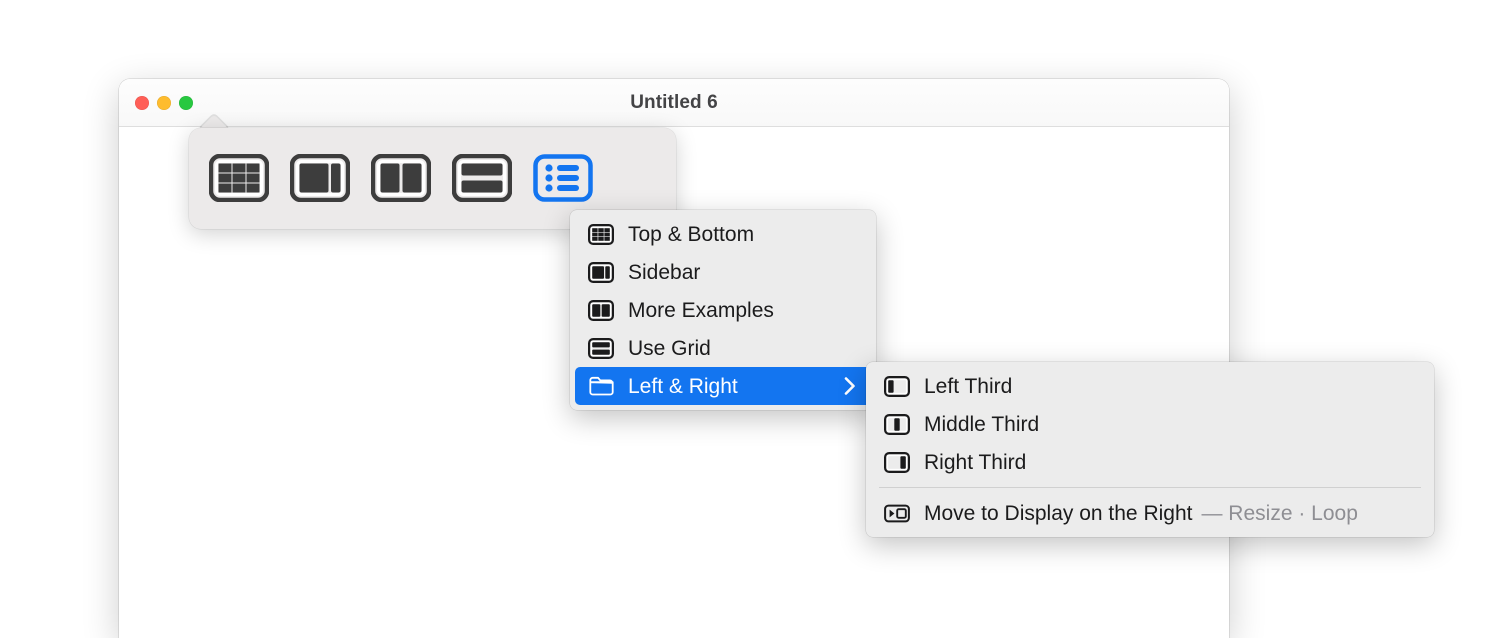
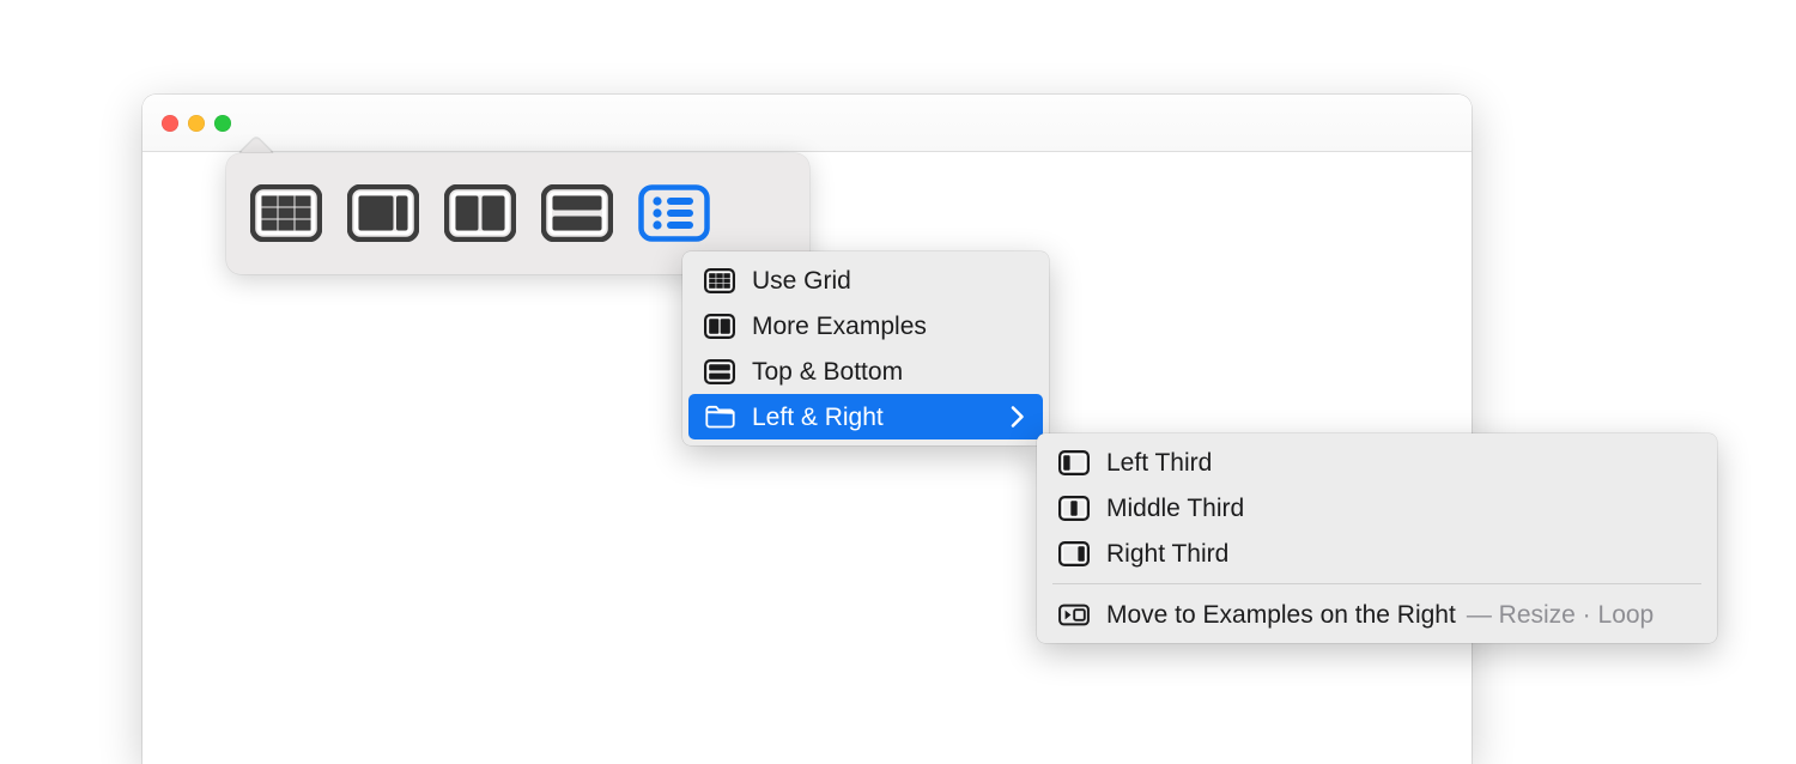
- Untitled 6
- Top & Bottom
+ Use Grid
- Sidebar
  More Examples
- Use Grid
+ Top & Bottom
  Left & Right
  Left Third
  Middle Third
  Right Third
- Move to Display on the Right
+ Move to Examples on the Right
  — Resize · Loop
